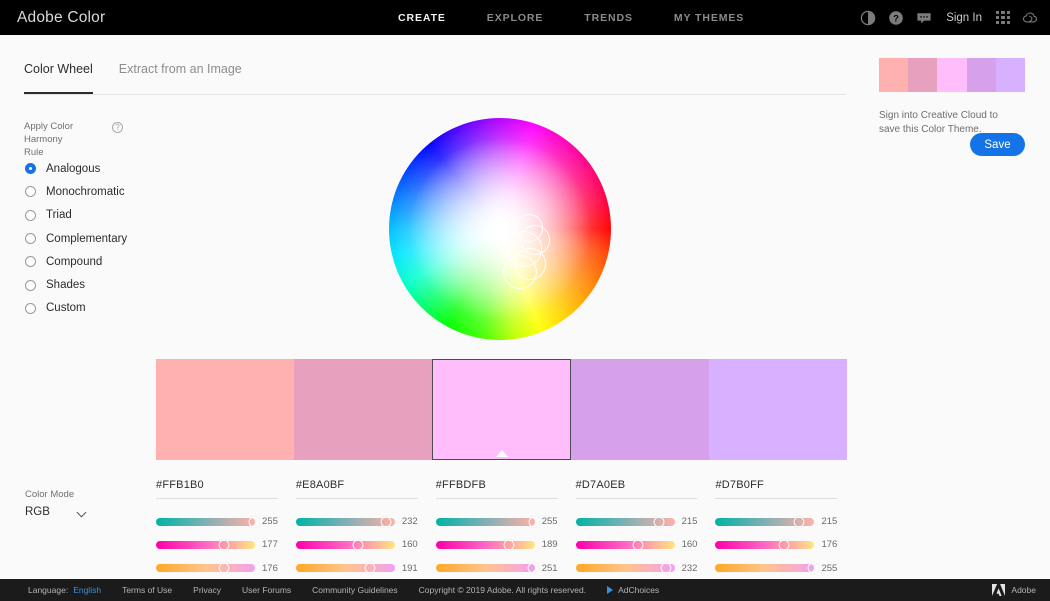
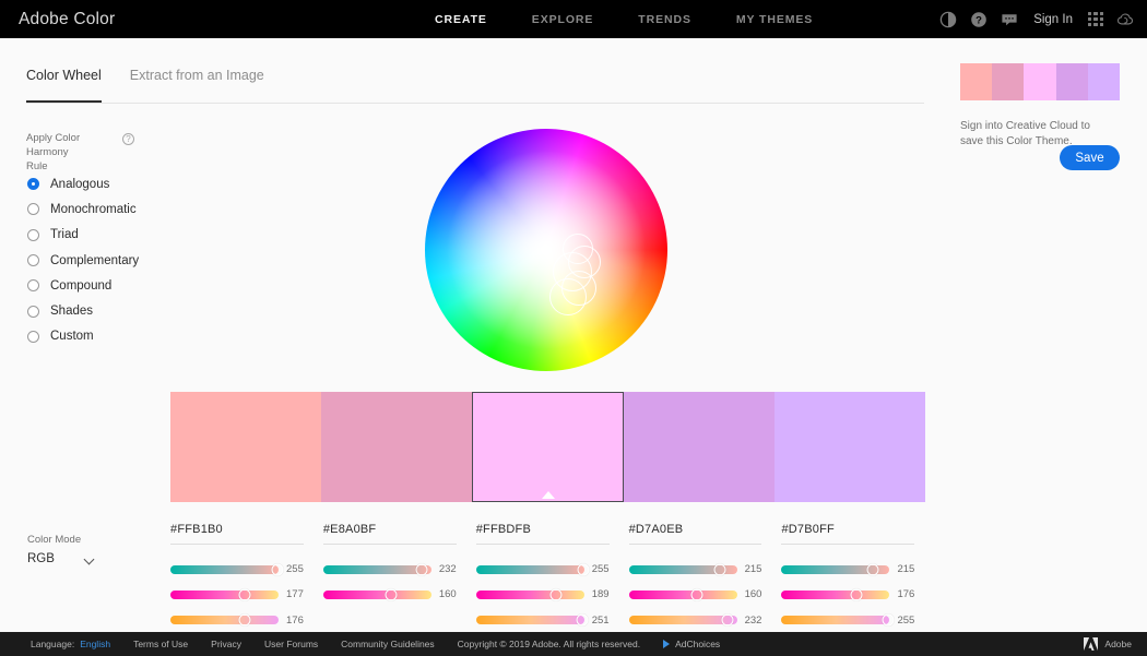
  Adobe Color
  CREATE
  EXPLORE
  TRENDS
  MY THEMES
  ?
  Sign In
  Color Wheel
  Extract from an Image
  Apply Color Harmony
  Rule
  ?
  Analogous
  Monochromatic
  Triad
  Complementary
  Compound
  Shades
  Custom
  Color Mode
  RGB
  #FFB1B0
  255
  177
  176
  #E8A0BF
  232
  160
- 191
  #FFBDFB
  255
  189
  251
  #D7A0EB
  215
  160
  232
  #D7B0FF
  215
  176
  255
  Sign into Creative Cloud to save this Color Theme.
  Save
  Language:
  English
  Terms of Use
  Privacy
  User Forums
  Community Guidelines
  Copyright © 2019 Adobe. All rights reserved.
  AdChoices
  Adobe
